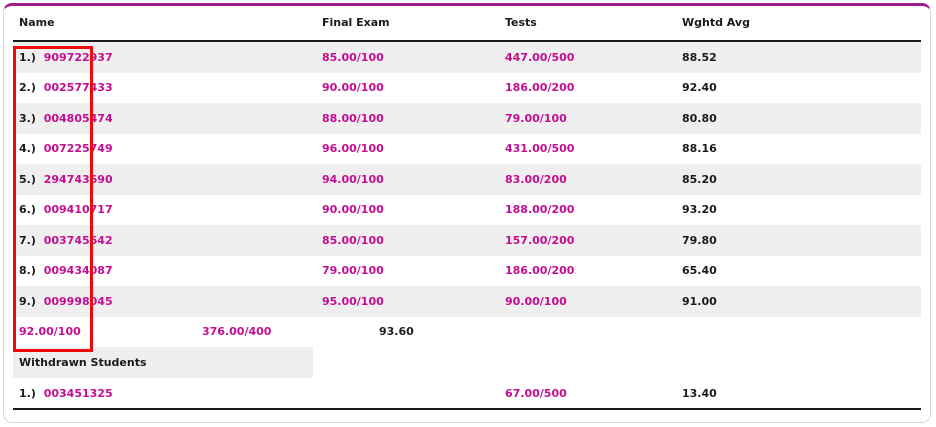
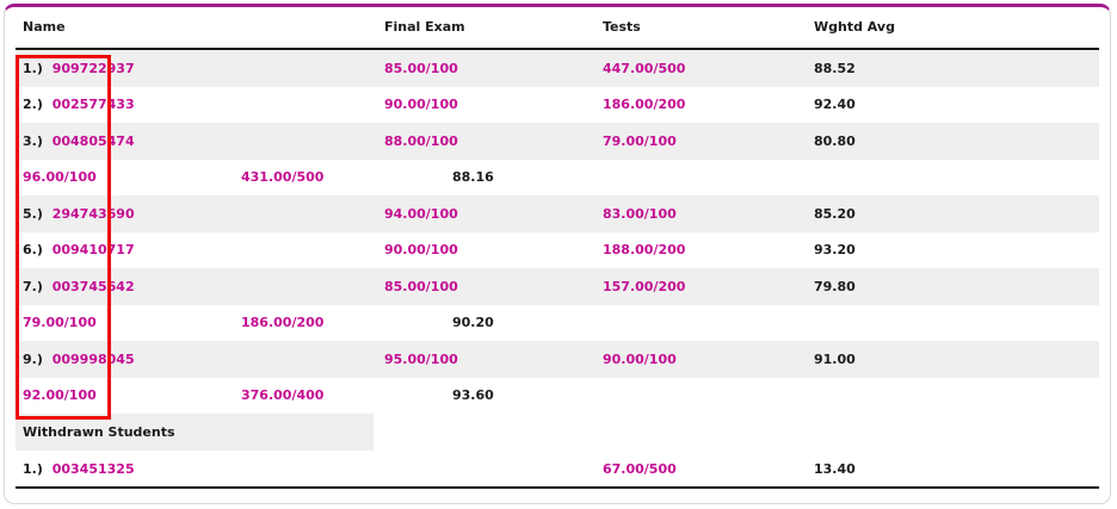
  Name
  Final Exam
  Tests
  Wghtd Avg
  1.) 909722937
  85.00/100
  447.00/500
  88.52
  2.) 002577433
  90.00/100
  186.00/200
  92.40
  3.) 004805474
  88.00/100
  79.00/100
  80.80
- 4.) 007225749
  96.00/100
  431.00/500
  88.16
  5.) 294743690
  94.00/100
- 83.00/200
+ 83.00/100
  85.20
  6.) 009410717
  90.00/100
  188.00/200
  93.20
  7.) 003745642
  85.00/100
  157.00/200
  79.80
- 8.) 009434087
  79.00/100
  186.00/200
- 65.40
+ 90.20
  9.) 009998045
  95.00/100
  90.00/100
  91.00
  92.00/100
  376.00/400
  93.60
  Withdrawn Students
  1.) 003451325
  67.00/500
  13.40
